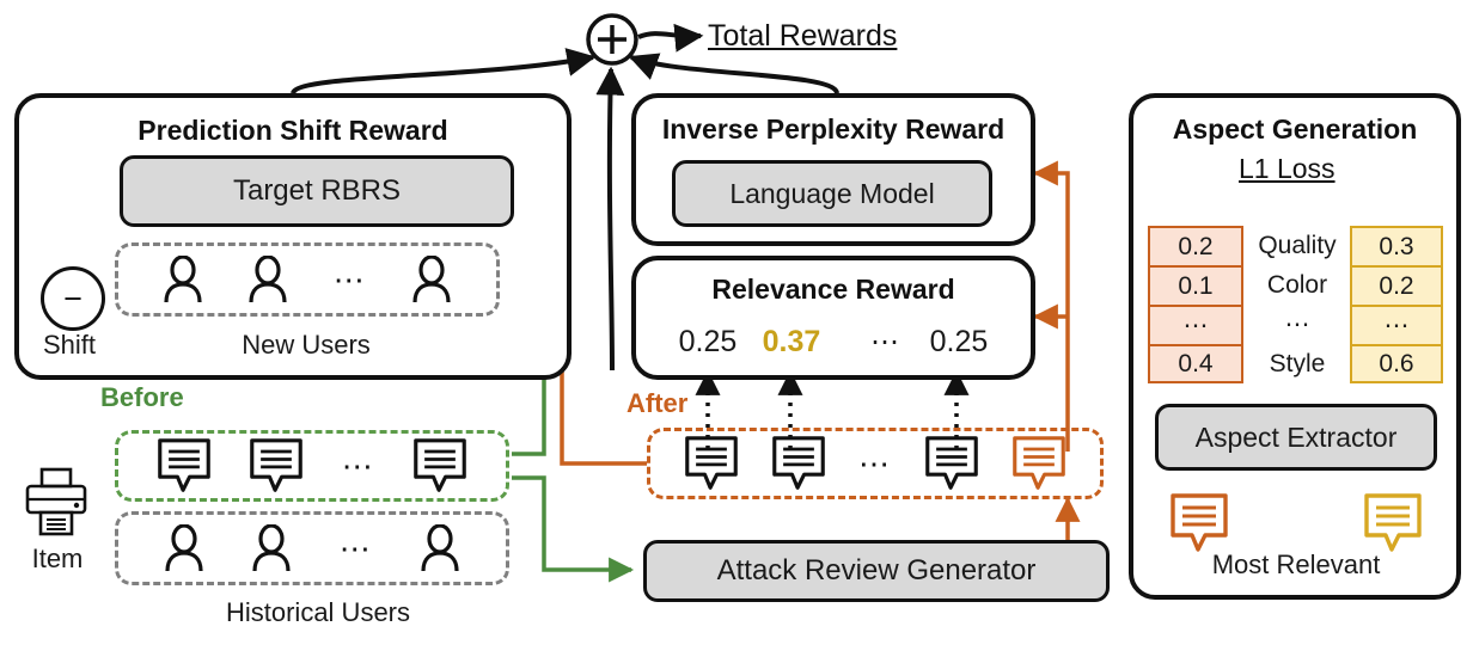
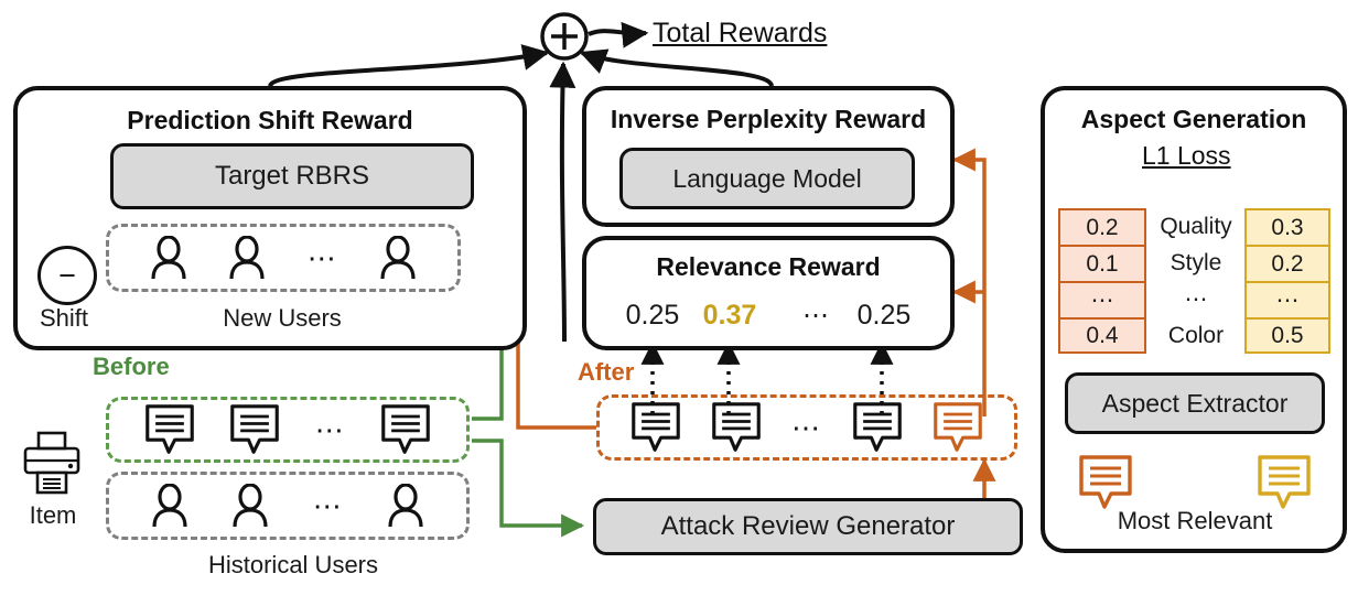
  Total Rewards
  Prediction Shift Reward
  Target RBRS
  −
  Shift
  ⋯
  New Users
  Inverse Perplexity Reward
  Language Model
  Relevance Reward
  0.25
  0.37
  ⋯
  0.25
  Aspect Generation
  L1 Loss
  0.2
  0.1
  ⋯
  0.4
  Quality
- Color
+ Style
  ⋯
- Style
+ Color
  0.3
  0.2
  ⋯
- 0.6
+ 0.5
  Aspect Extractor
  Most Relevant
  Item
  Before
  After
  ⋯
  ⋯
  Historical Users
  ⋯
  Attack Review Generator
